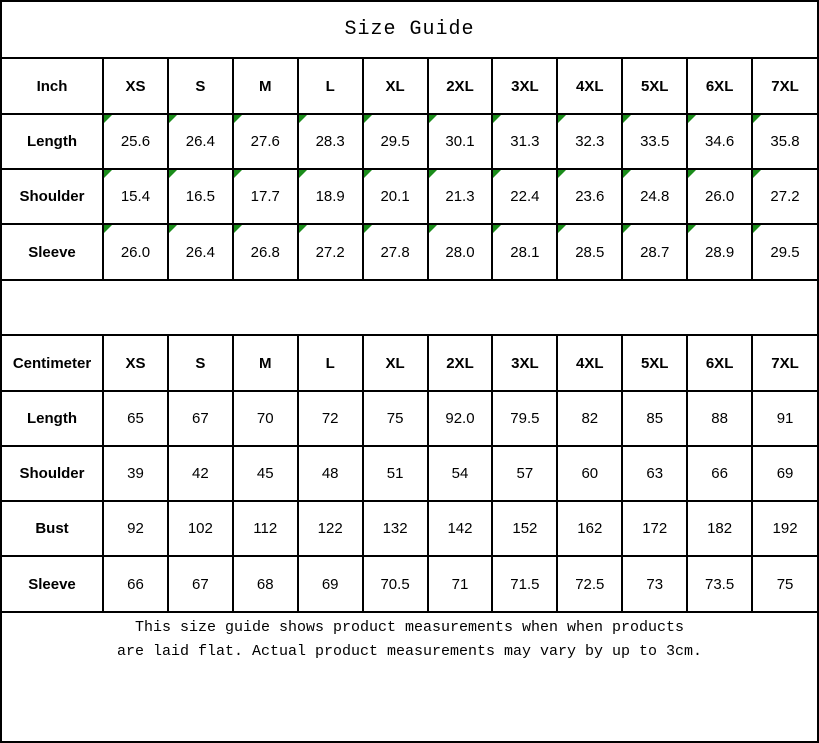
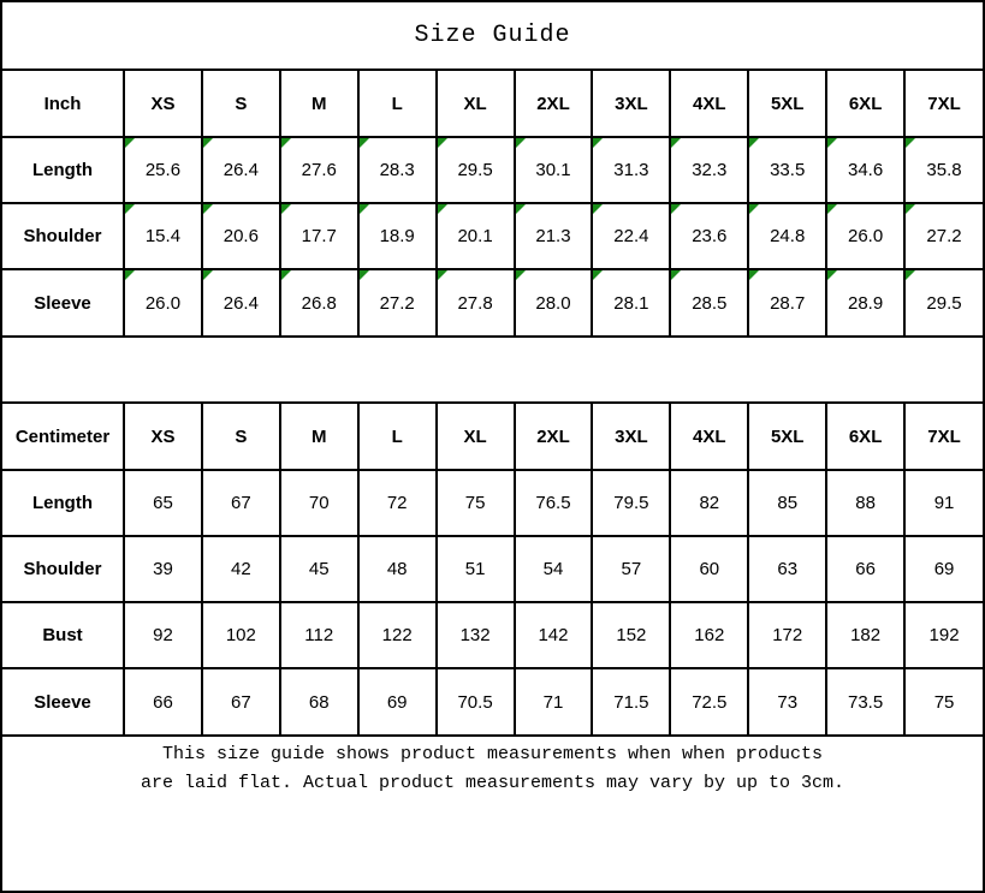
  Size Guide
  Inch	XS	S	M	L	XL	2XL	3XL	4XL	5XL	6XL	7XL
  Length	25.6	26.4	27.6	28.3	29.5	30.1	31.3	32.3	33.5	34.6	35.8
- Shoulder	15.4	16.5	17.7	18.9	20.1	21.3	22.4	23.6	24.8	26.0	27.2
+ Shoulder	15.4	20.6	17.7	18.9	20.1	21.3	22.4	23.6	24.8	26.0	27.2
  Sleeve	26.0	26.4	26.8	27.2	27.8	28.0	28.1	28.5	28.7	28.9	29.5
  Centimeter	XS	S	M	L	XL	2XL	3XL	4XL	5XL	6XL	7XL
- Length	65	67	70	72	75	92.0	79.5	82	85	88	91
+ Length	65	67	70	72	75	76.5	79.5	82	85	88	91
  Shoulder	39	42	45	48	51	54	57	60	63	66	69
  Bust	92	102	112	122	132	142	152	162	172	182	192
  Sleeve	66	67	68	69	70.5	71	71.5	72.5	73	73.5	75
  This size guide shows product measurements when when products
  are laid flat. Actual product measurements may vary by up to 3cm.
